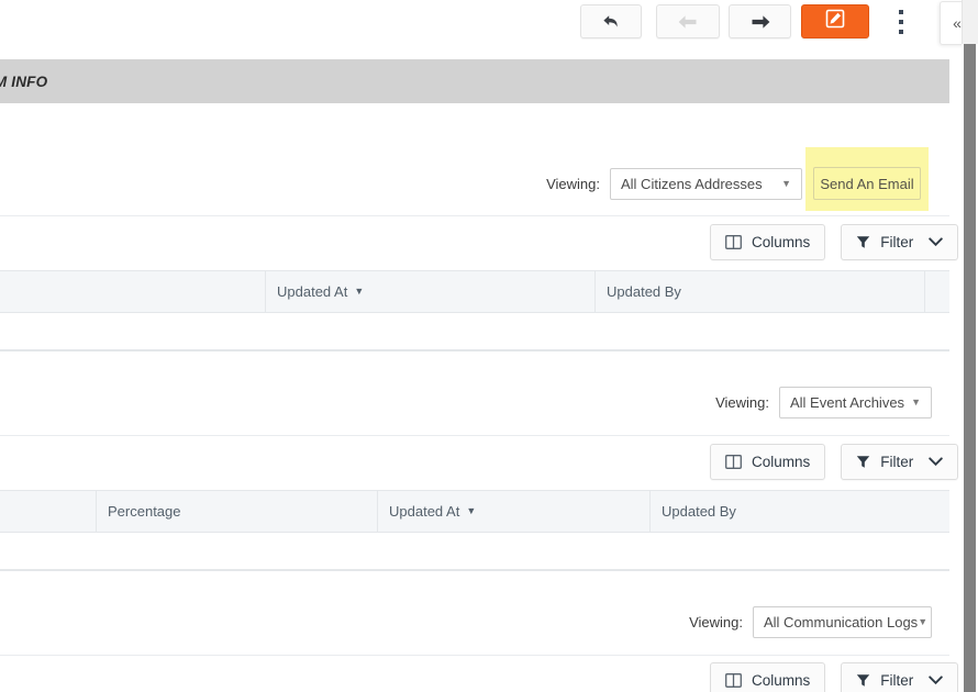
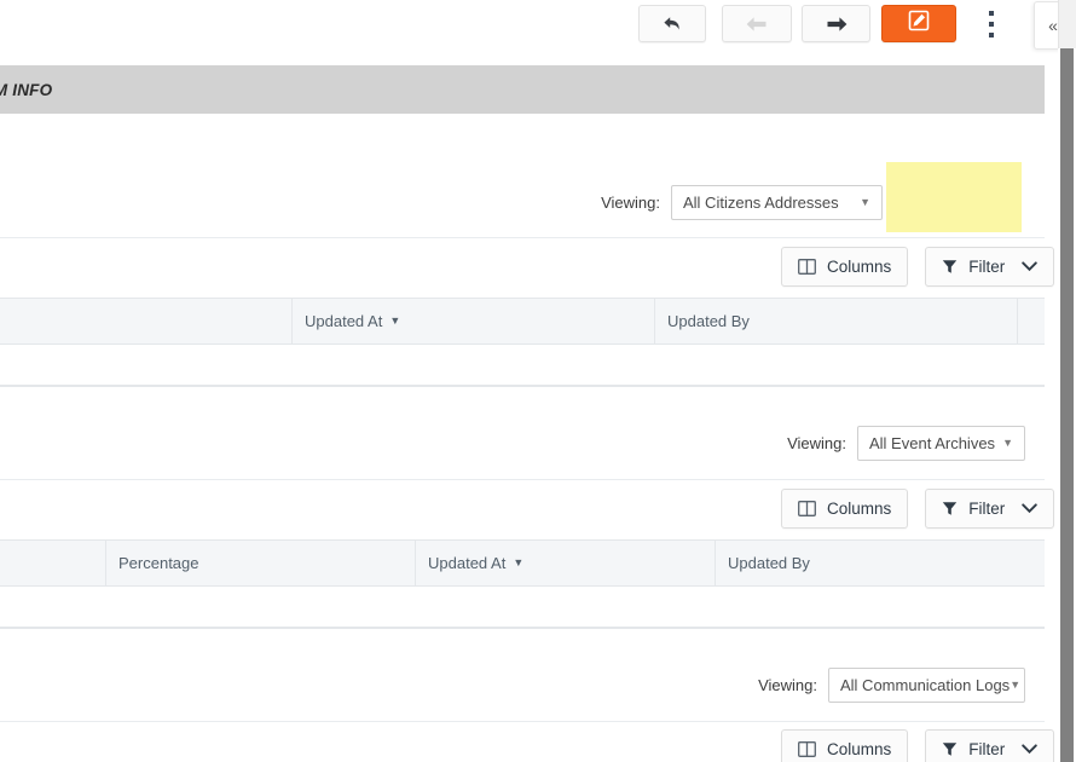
  «
  Viewing:
  All Citizens Addresses
  ▼
- Send An Email
  Columns
  Filter
  Updated At
  ▼
  Updated By
  Viewing:
  All Event Archives
  ▼
  Columns
  Filter
  Percentage
  Updated At
  ▼
  Updated By
  Viewing:
  All Communication Logs
  ▼
  Columns
  Filter
